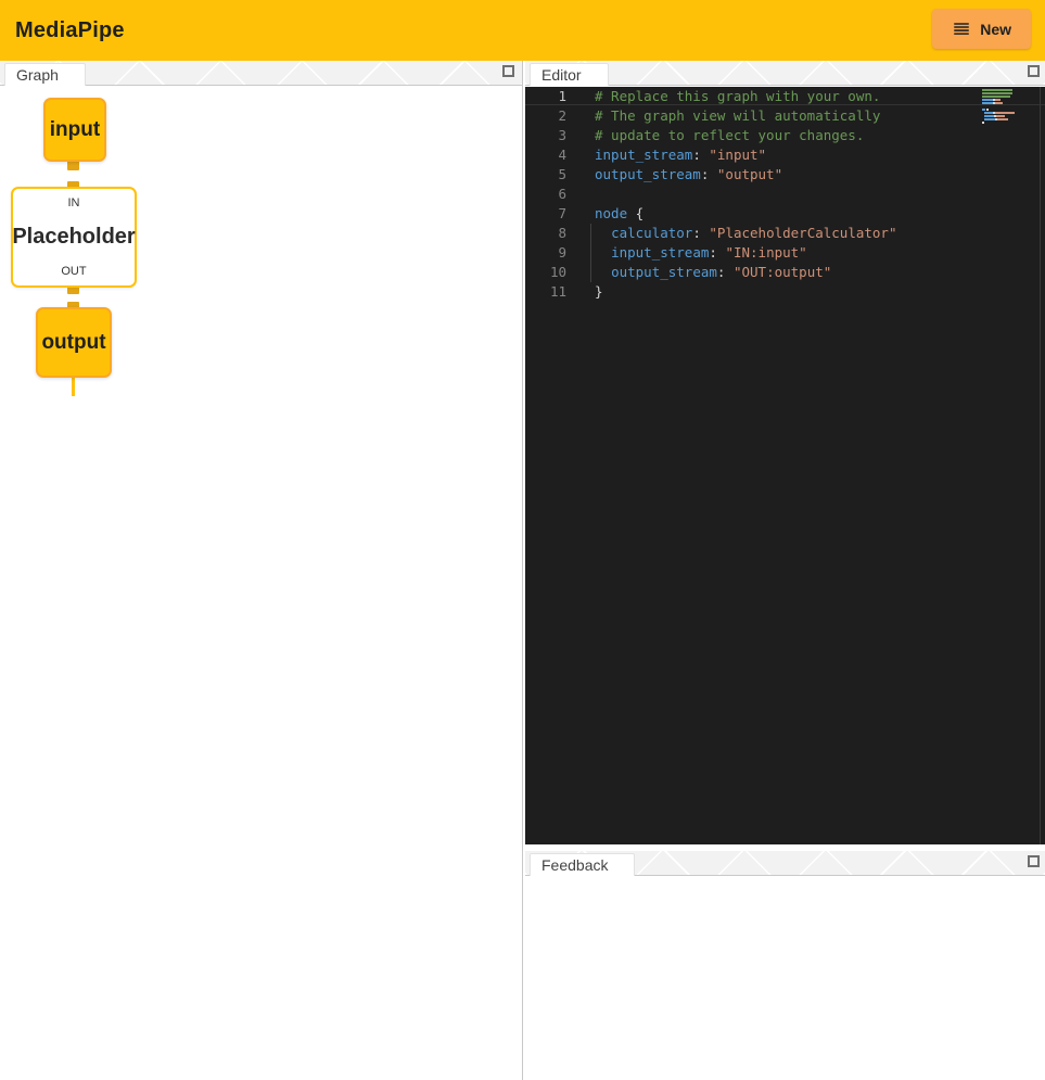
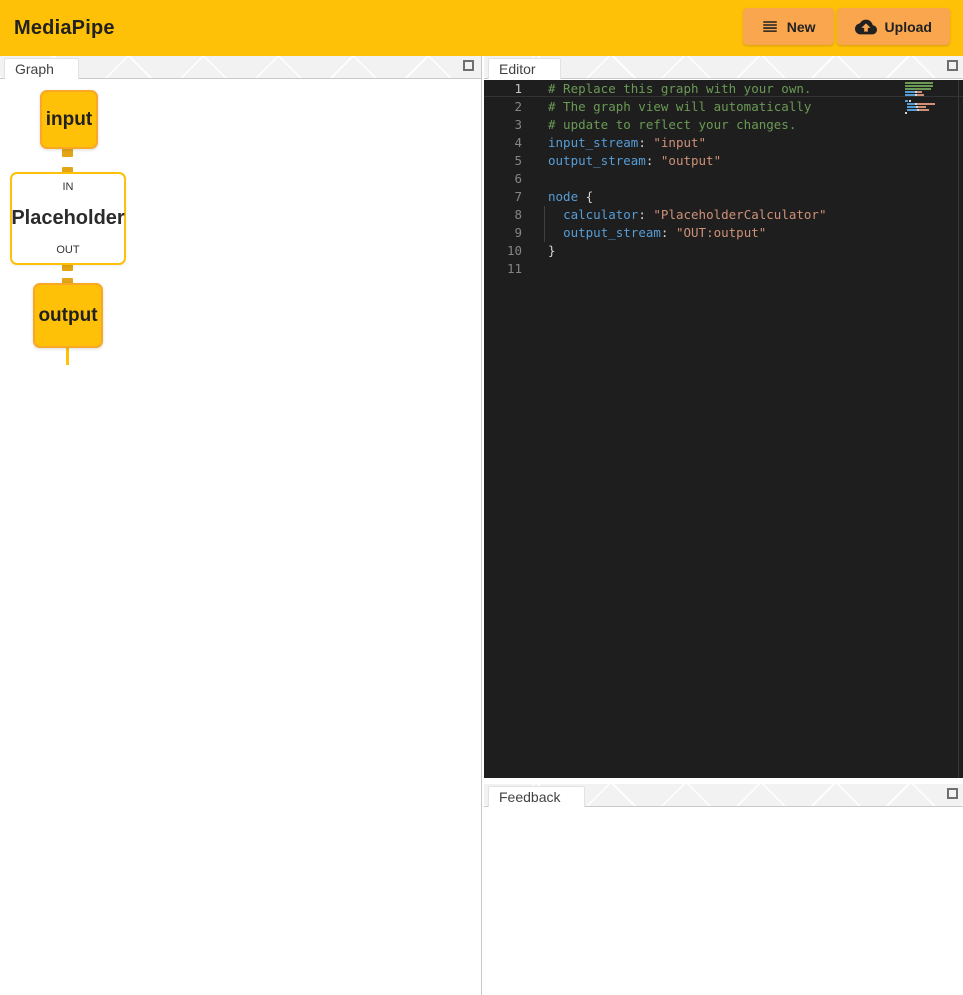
  MediaPipe
  New
+ Upload
  Graph
  input
  IN
  Placeholder
  OUT
  output
  Editor
  1
  2
  3
  4
  5
  6
  7
  8
  9
  10
  11
  # Replace this graph with your own.
  # The graph view will automatically
  # update to reflect your changes.
  input_stream: "input"
  output_stream: "output"
  node {
  calculator: "PlaceholderCalculator"
- input_stream: "IN:input"
  output_stream: "OUT:output"
  }
  Feedback
